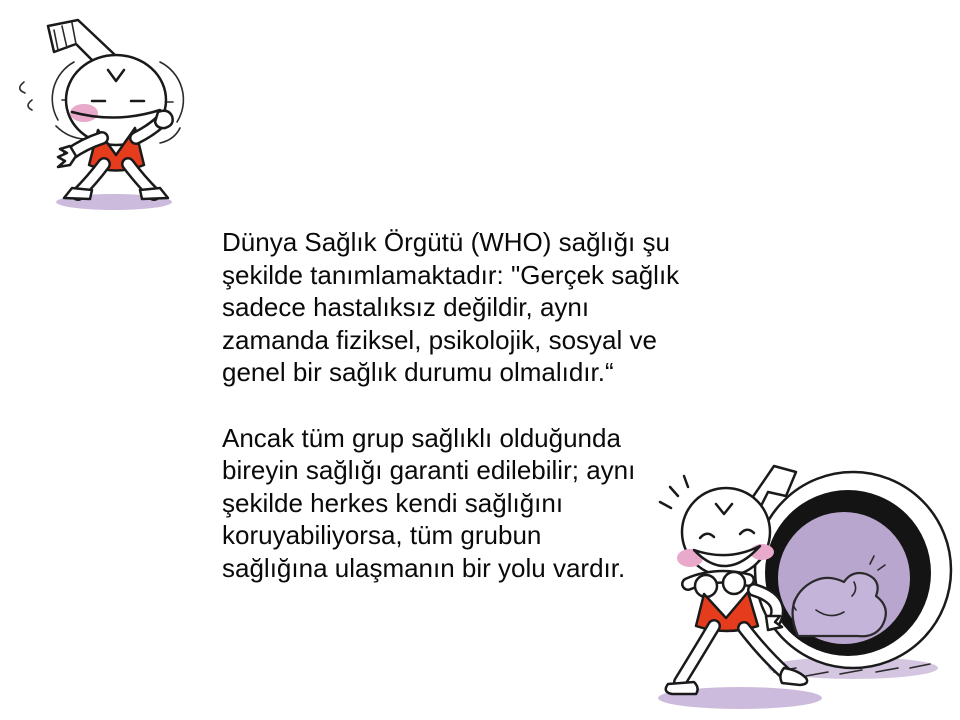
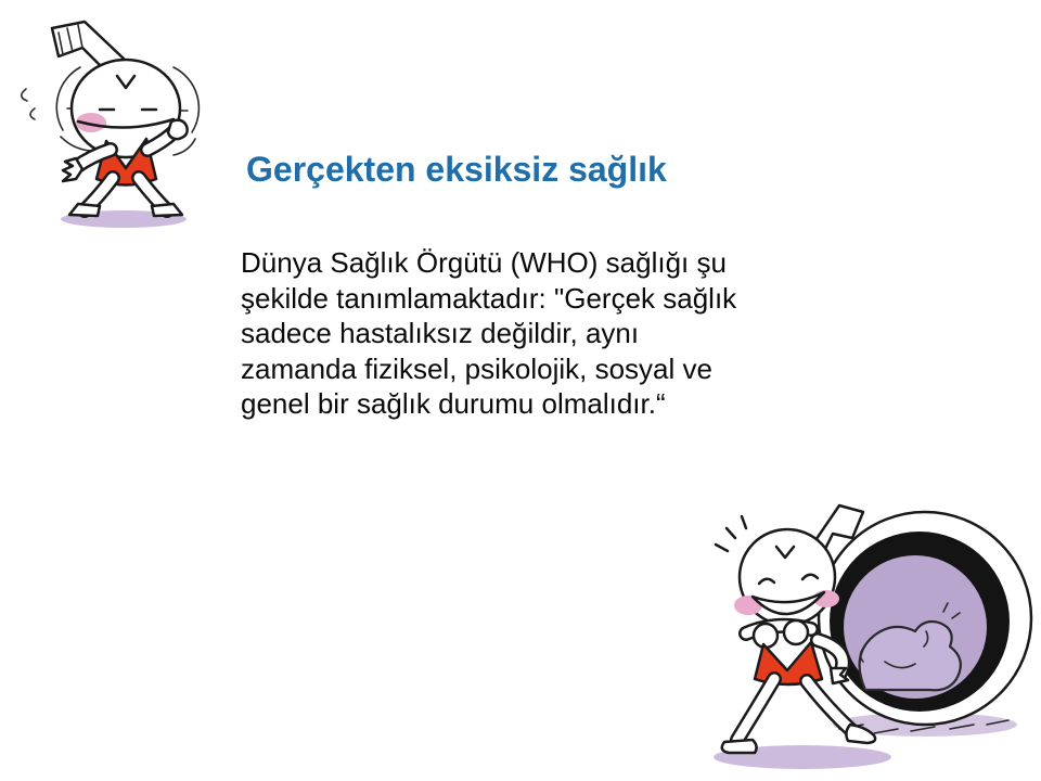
+ Gerçekten eksiksiz sağlık
  Dünya Sağlık Örgütü (WHO) sağlığı şu
  şekilde tanımlamaktadır: "Gerçek sağlık
  sadece hastalıksız değildir, aynı
  zamanda fiziksel, psikolojik, sosyal ve
  genel bir sağlık durumu olmalıdır.“
- Ancak tüm grup sağlıklı olduğunda
- bireyin sağlığı garanti edilebilir; aynı
- şekilde herkes kendi sağlığını
- koruyabiliyorsa, tüm grubun
- sağlığına ulaşmanın bir yolu vardır.
